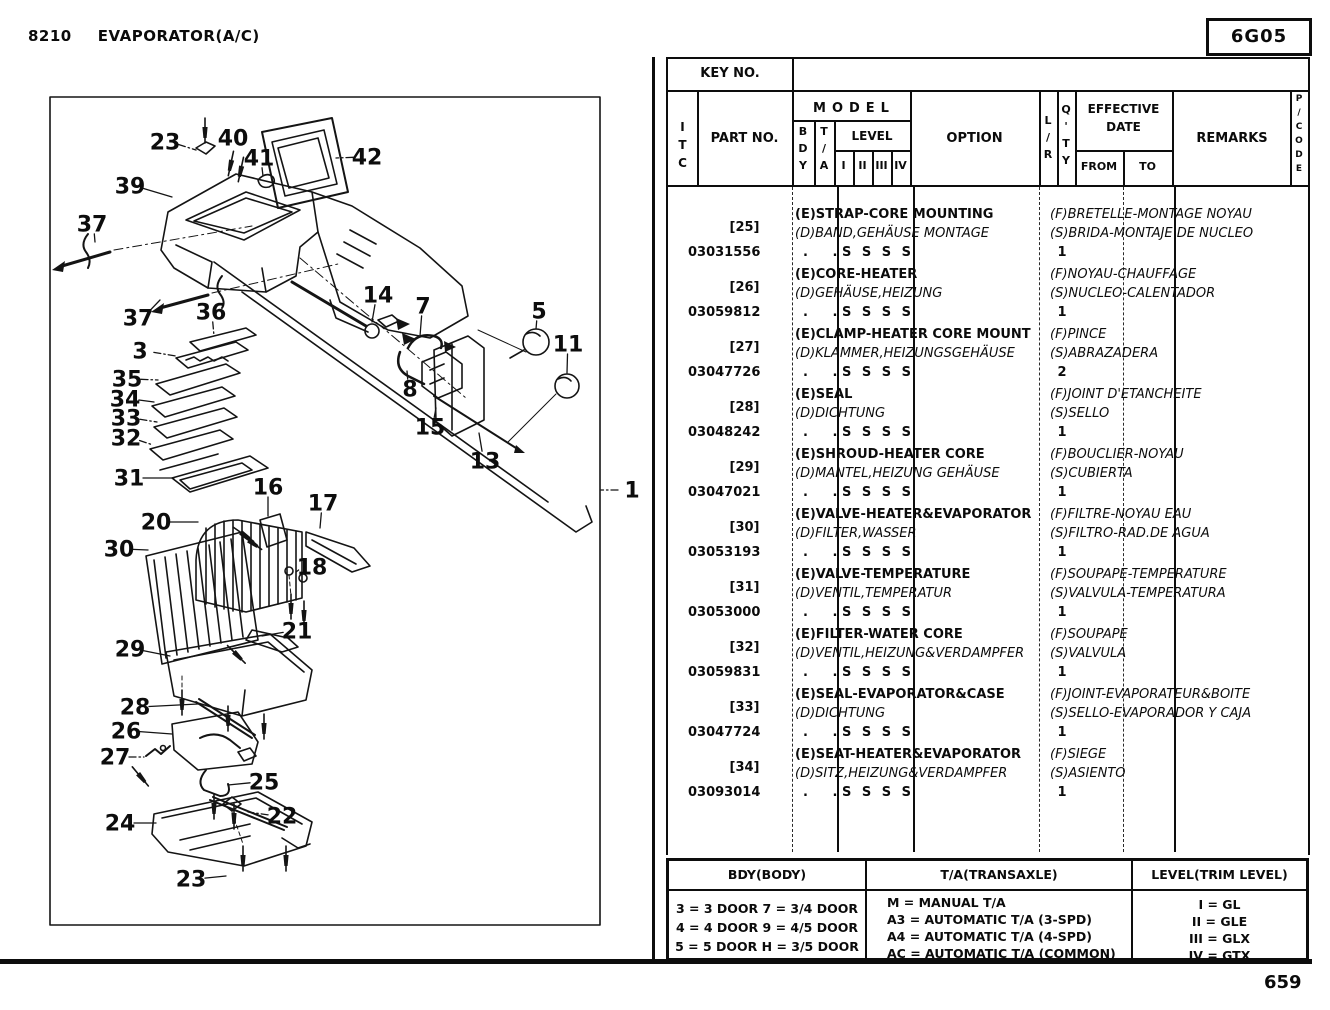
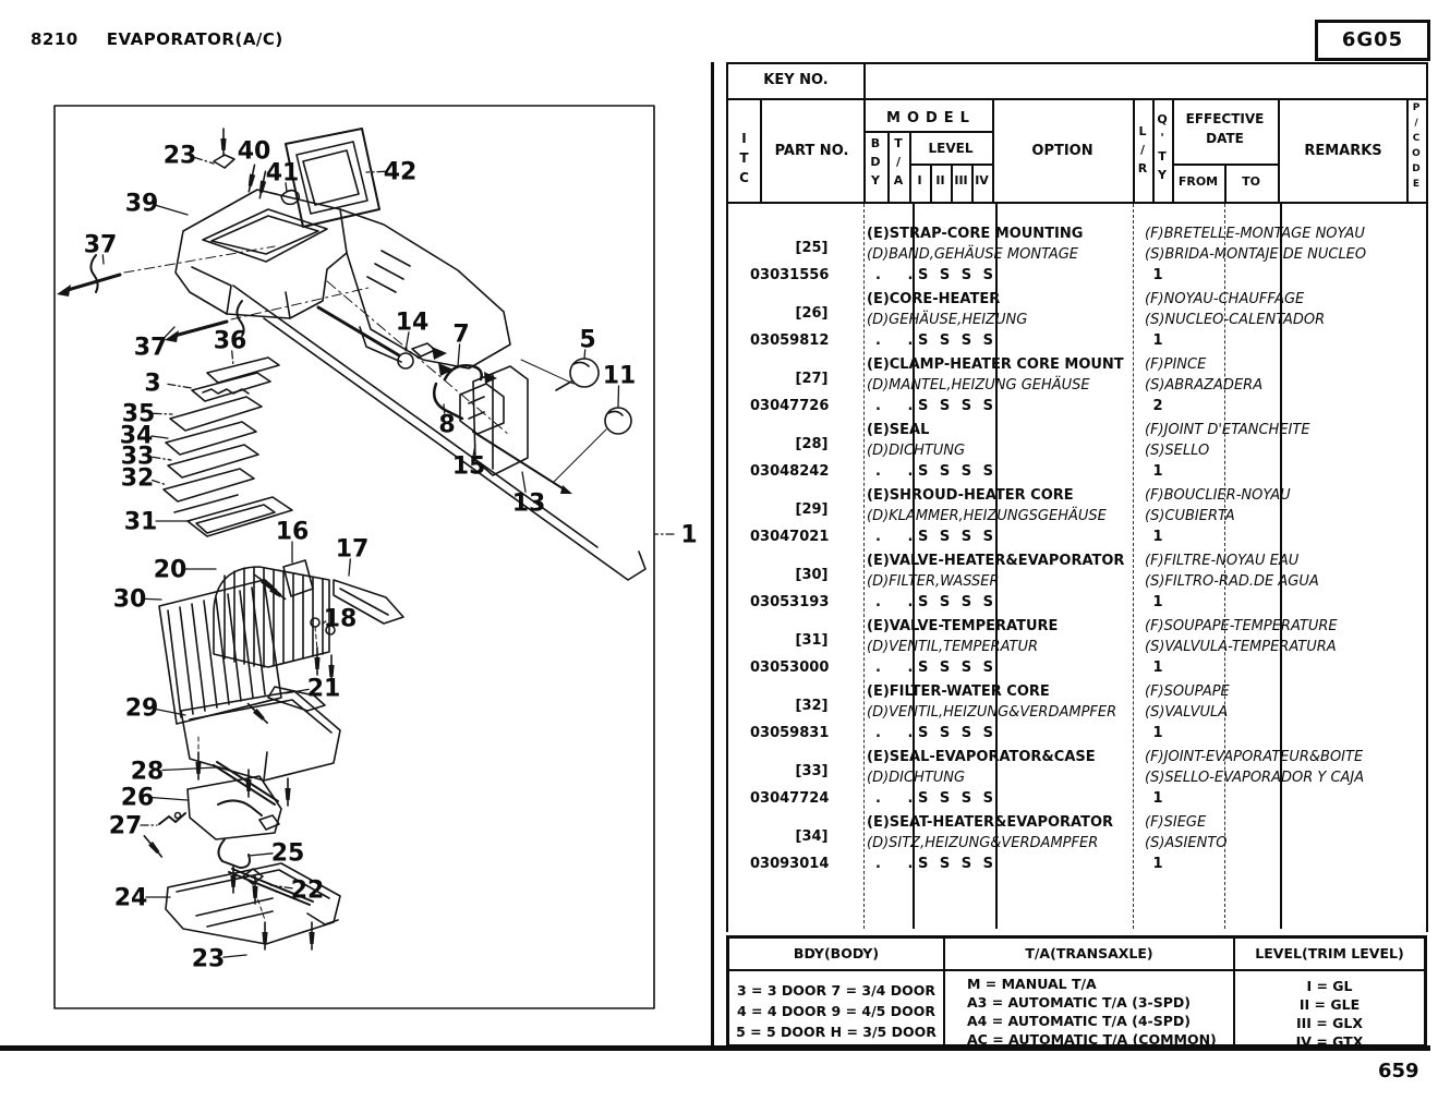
  8210 EVAPORATOR(A/C)
  6G05
  659
  23
  40
  41
  42
  39
  37
  37
  36
  3
  35
  34
  33
  32
  31
  20
  30
  16
  17
  18
  14
  7
  8
  5
  11
  15
  13
  1
  21
  29
  28
  26
  27
  25
  22
  24
  23
  KEY NO.
  I
  T
  C
  PART NO.
  MODEL
  B
  D
  Y
  T
  /
  A
  LEVEL
  I
  II
  III
  IV
  OPTION
  L
  /
  R
  Q
  '
  T
  Y
  EFFECTIVE
  DATE
  FROM
  TO
  REMARKS
  P
  /
  C
  O
  D
  E
  [25]
  03031556
  (E)STRAP-CORE MOUNTING
  (D)BAND,GEHÄUSE MONTAGE
  . .
  S S S S
  (F)BRETELLE-MONTAGE NOYAU
  (S)BRIDA-MONTAJE DE NUCLEO
  1
  [26]
  03059812
  (E)CORE-HEATER
  (D)GEHÄUSE,HEIZUNG
  . .
  S S S S
  (F)NOYAU-CHAUFFAGE
  (S)NUCLEO-CALENTADOR
  1
  [27]
  03047726
  (E)CLAMP-HEATER CORE MOUNT
- (D)KLAMMER,HEIZUNGSGEHÄUSE
+ (D)MANTEL,HEIZUNG GEHÄUSE
  . .
  S S S S
  (F)PINCE
  (S)ABRAZADERA
  2
  [28]
  03048242
  (E)SEAL
  (D)DICHTUNG
  . .
  S S S S
  (F)JOINT D'ETANCHEITE
  (S)SELLO
  1
  [29]
  03047021
  (E)SHROUD-HEATER CORE
- (D)MANTEL,HEIZUNG GEHÄUSE
+ (D)KLAMMER,HEIZUNGSGEHÄUSE
  . .
  S S S S
  (F)BOUCLIER-NOYAU
  (S)CUBIERTA
  1
  [30]
  03053193
  (E)VALVE-HEATER&EVAPORATOR
  (D)FILTER,WASSER
  . .
  S S S S
  (F)FILTRE-NOYAU EAU
  (S)FILTRO-RAD.DE AGUA
  1
  [31]
  03053000
  (E)VALVE-TEMPERATURE
  (D)VENTIL,TEMPERATUR
  . .
  S S S S
  (F)SOUPAPE-TEMPERATURE
  (S)VALVULA-TEMPERATURA
  1
  [32]
  03059831
  (E)FILTER-WATER CORE
  (D)VENTIL,HEIZUNG&VERDAMPFER
  . .
  S S S S
  (F)SOUPAPE
  (S)VALVULA
  1
  [33]
  03047724
  (E)SEAL-EVAPORATOR&CASE
  (D)DICHTUNG
  . .
  S S S S
  (F)JOINT-EVAPORATEUR&BOITE
  (S)SELLO-EVAPORADOR Y CAJA
  1
  [34]
  03093014
  (E)SEAT-HEATER&EVAPORATOR
  (D)SITZ,HEIZUNG&VERDAMPFER
  . .
  S S S S
  (F)SIEGE
  (S)ASIENTO
  1
  BDY(BODY)
  3 = 3 DOOR 7 = 3/4 DOOR
  4 = 4 DOOR 9 = 4/5 DOOR
  5 = 5 DOOR H = 3/5 DOOR
  T/A(TRANSAXLE)
  M = MANUAL T/A
  A3 = AUTOMATIC T/A (3-SPD)
  A4 = AUTOMATIC T/A (4-SPD)
  AC = AUTOMATIC T/A (COMMON)
  LEVEL(TRIM LEVEL)
  I = GL
  II = GLE
  III = GLX
  IV = GTX
